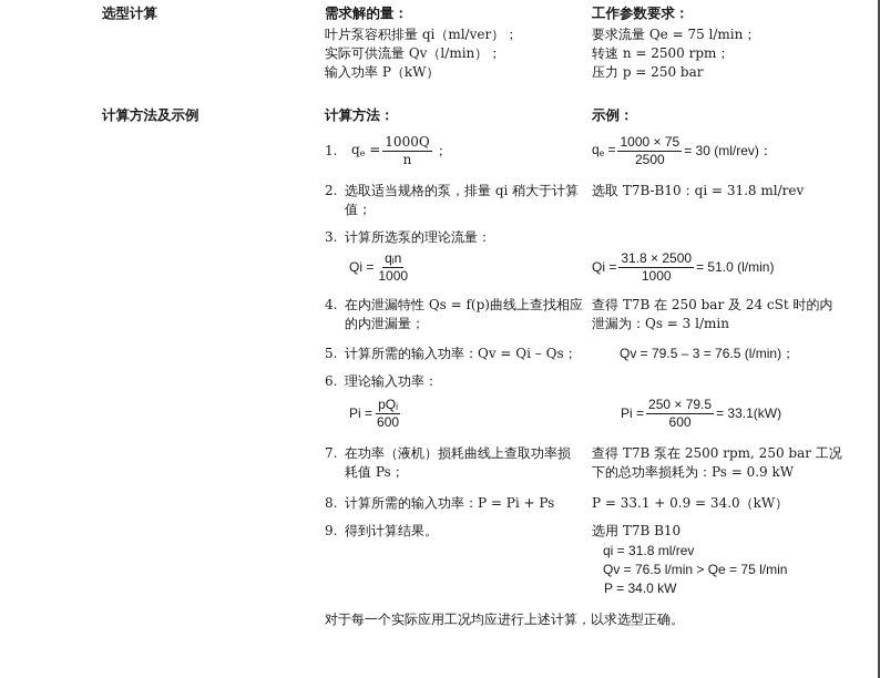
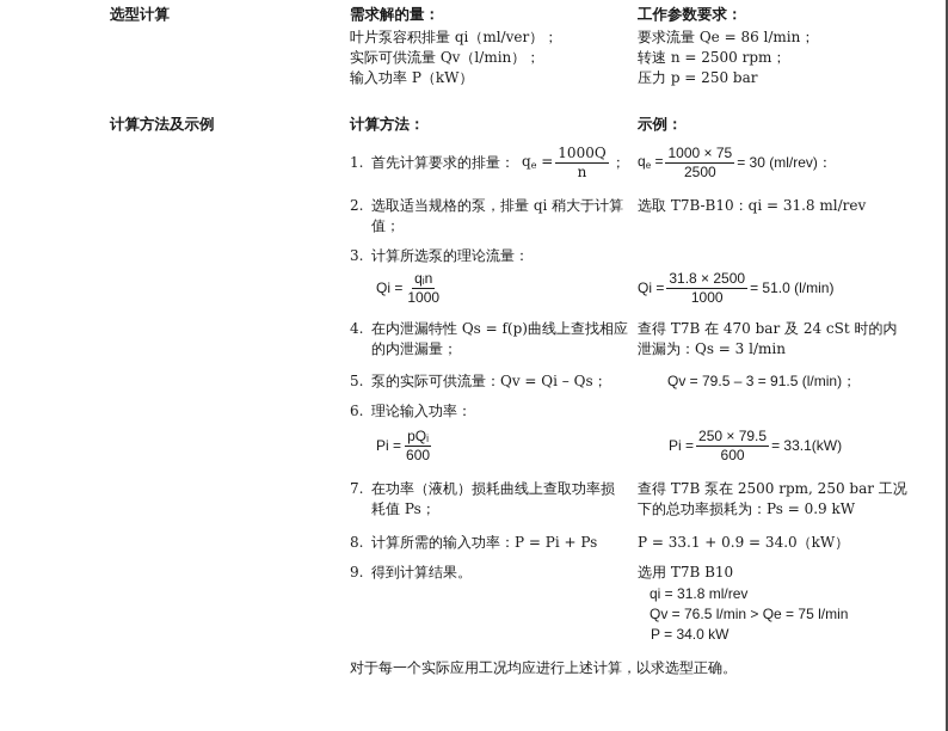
  选型计算
  需求解的量：
  叶片泵容积排量 qi（ml/ver）；
  实际可供流量 Qv（l/min）；
  输入功率 P（kW）
  工作参数要求：
- 要求流量 Qe = 75 l/min；
+ 要求流量 Qe = 86 l/min；
  转速 n = 2500 rpm；
  压力 p = 250 bar
  计算方法及示例
  计算方法：
  示例：
  1.
+ 首先计算要求的排量：
  qe =
  1000Q
  n
  ；
  qe =
  1000 × 75
  2500
  = 30 (ml/rev)：
  2. 选取适当规格的泵，排量 qi 稍大于计算
  值；
  选取 T7B-B10：qi = 31.8 ml/rev
  3. 计算所选泵的理论流量：
  Qi =
  qᵢn
  1000
  Qi =
  31.8 × 2500
  1000
  = 51.0 (l/min)
  4. 在内泄漏特性 Qs = f(p)曲线上查找相应
  的内泄漏量；
- 查得 T7B 在 250 bar 及 24 cSt 时的内
+ 查得 T7B 在 470 bar 及 24 cSt 时的内
  泄漏为：Qs = 3 l/min
- 5. 计算所需的输入功率：Qv = Qi – Qs；
+ 5. 泵的实际可供流量：Qv = Qi – Qs；
- Qv = 79.5 – 3 = 76.5 (l/min)；
+ Qv = 79.5 – 3 = 91.5 (l/min)；
  6. 理论输入功率：
  Pi =
  pQᵢ
  600
  Pi =
  250 × 79.5
  600
  = 33.1(kW)
  7. 在功率（液机）损耗曲线上查取功率损
  耗值 Ps；
  查得 T7B 泵在 2500 rpm, 250 bar 工况
  下的总功率损耗为：Ps = 0.9 kW
  8. 计算所需的输入功率：P = Pi + Ps
  P = 33.1 + 0.9 = 34.0（kW）
  9. 得到计算结果。
  选用 T7B B10
  qi = 31.8 ml/rev
  Qv = 76.5 l/min > Qe = 75 l/min
  P = 34.0 kW
  对于每一个实际应用工况均应进行上述计算，以求选型正确。
